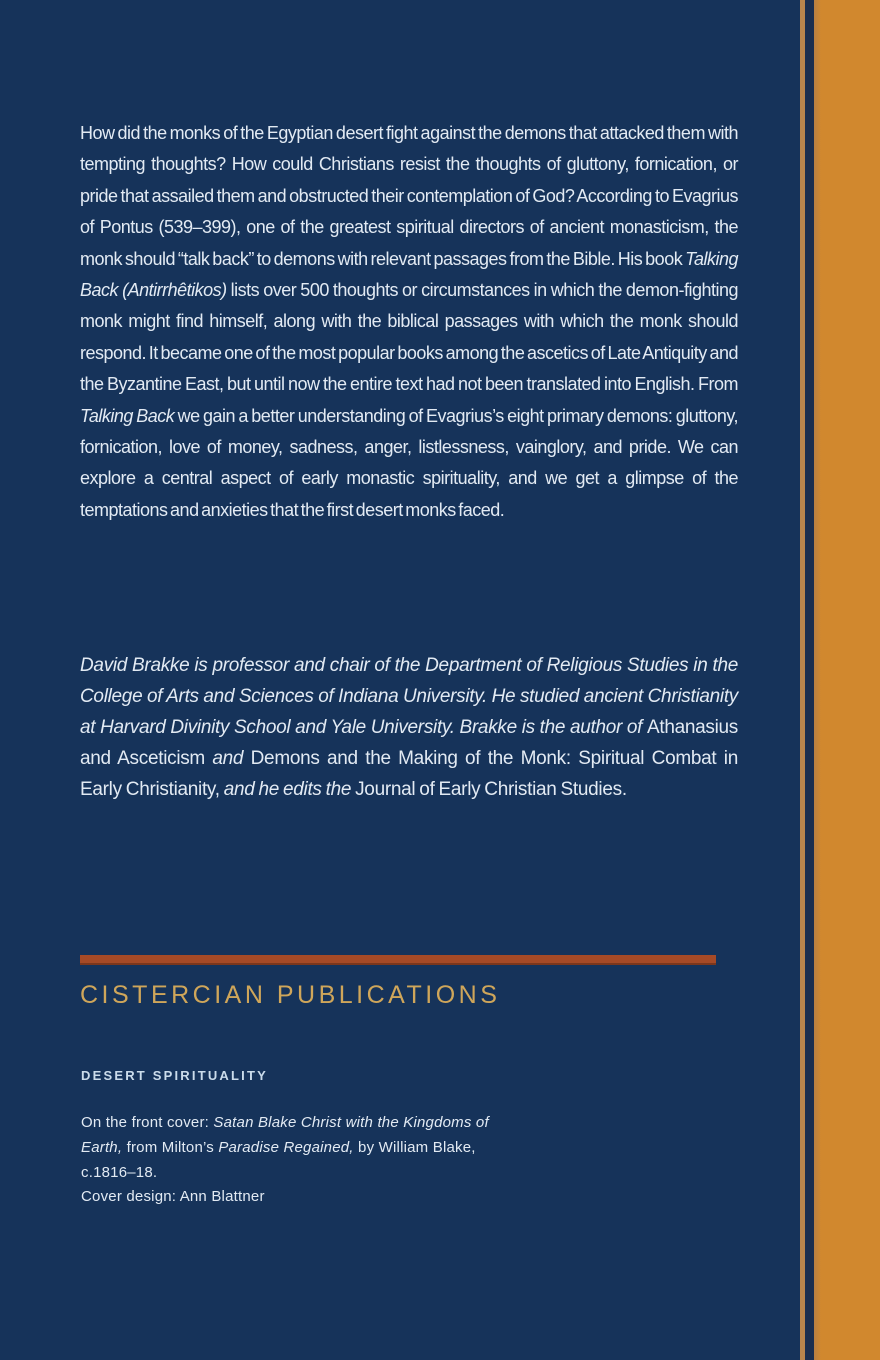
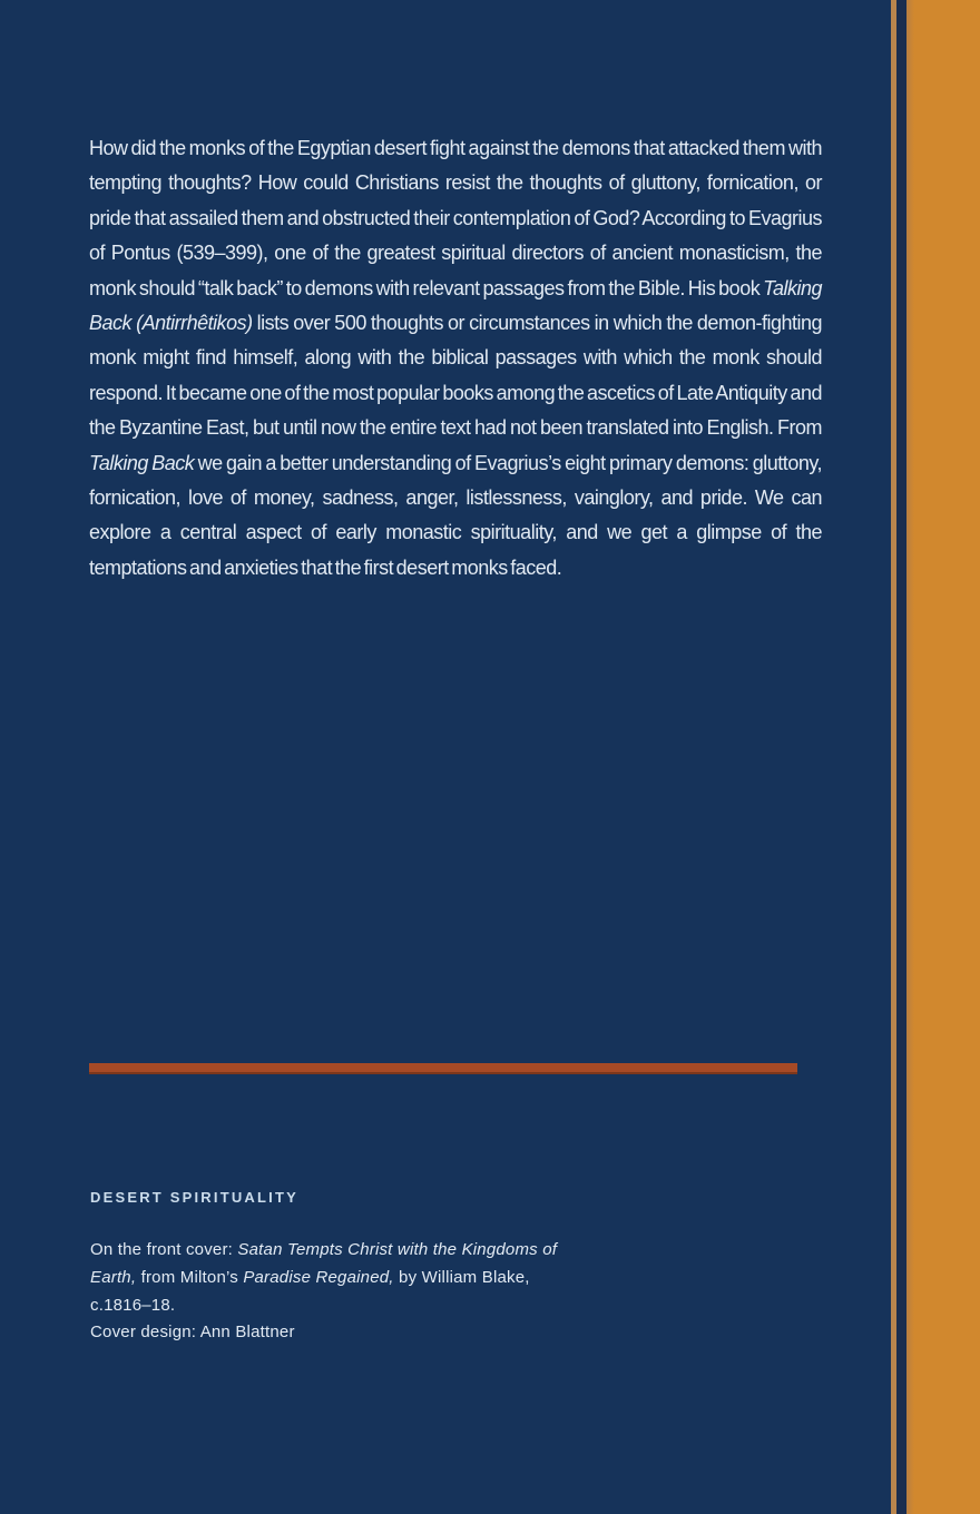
  How did the monks of the Egyptian desert fight against the demons that attacked them with tempting thoughts? How could Christians resist the thoughts of gluttony, fornication, or pride that assailed them and obstructed their contemplation of God? According to Evagrius of Pontus (539–399), one of the greatest spiritual directors of ancient monasticism, the monk should “talk back” to demons with relevant passages from the Bible. His book Talking Back (Antirrhêtikos) lists over 500 thoughts or circumstances in which the demon-fighting monk might find himself, along with the biblical passages with which the monk should respond. It became one of the most popular books among the ascetics of Late Antiquity and the Byzantine East, but until now the entire text had not been translated into English. From Talking Back we gain a better understanding of Evagrius’s eight primary demons: gluttony, fornication, love of money, sadness, anger, listlessness, vainglory, and pride. We can explore a central aspect of early monastic spirituality, and we get a glimpse of the temptations and anxieties that the first desert monks faced.
- David Brakke is professor and chair of the Department of Religious Studies in the College of Arts and Sciences of Indiana University. He studied ancient Christianity at Harvard Divinity School and Yale University. Brakke is the author of Athanasius and Asceticism and Demons and the Making of the Monk: Spiritual Combat in Early Christianity, and he edits the Journal of Early Christian Studies.
- CISTERCIAN PUBLICATIONS
  DESERT SPIRITUALITY
- On the front cover: Satan Blake Christ with the Kingdoms of Earth, from Milton’s Paradise Regained, by William Blake, c.1816–18.
+ On the front cover: Satan Tempts Christ with the Kingdoms of Earth, from Milton’s Paradise Regained, by William Blake, c.1816–18.
  Cover design: Ann Blattner
